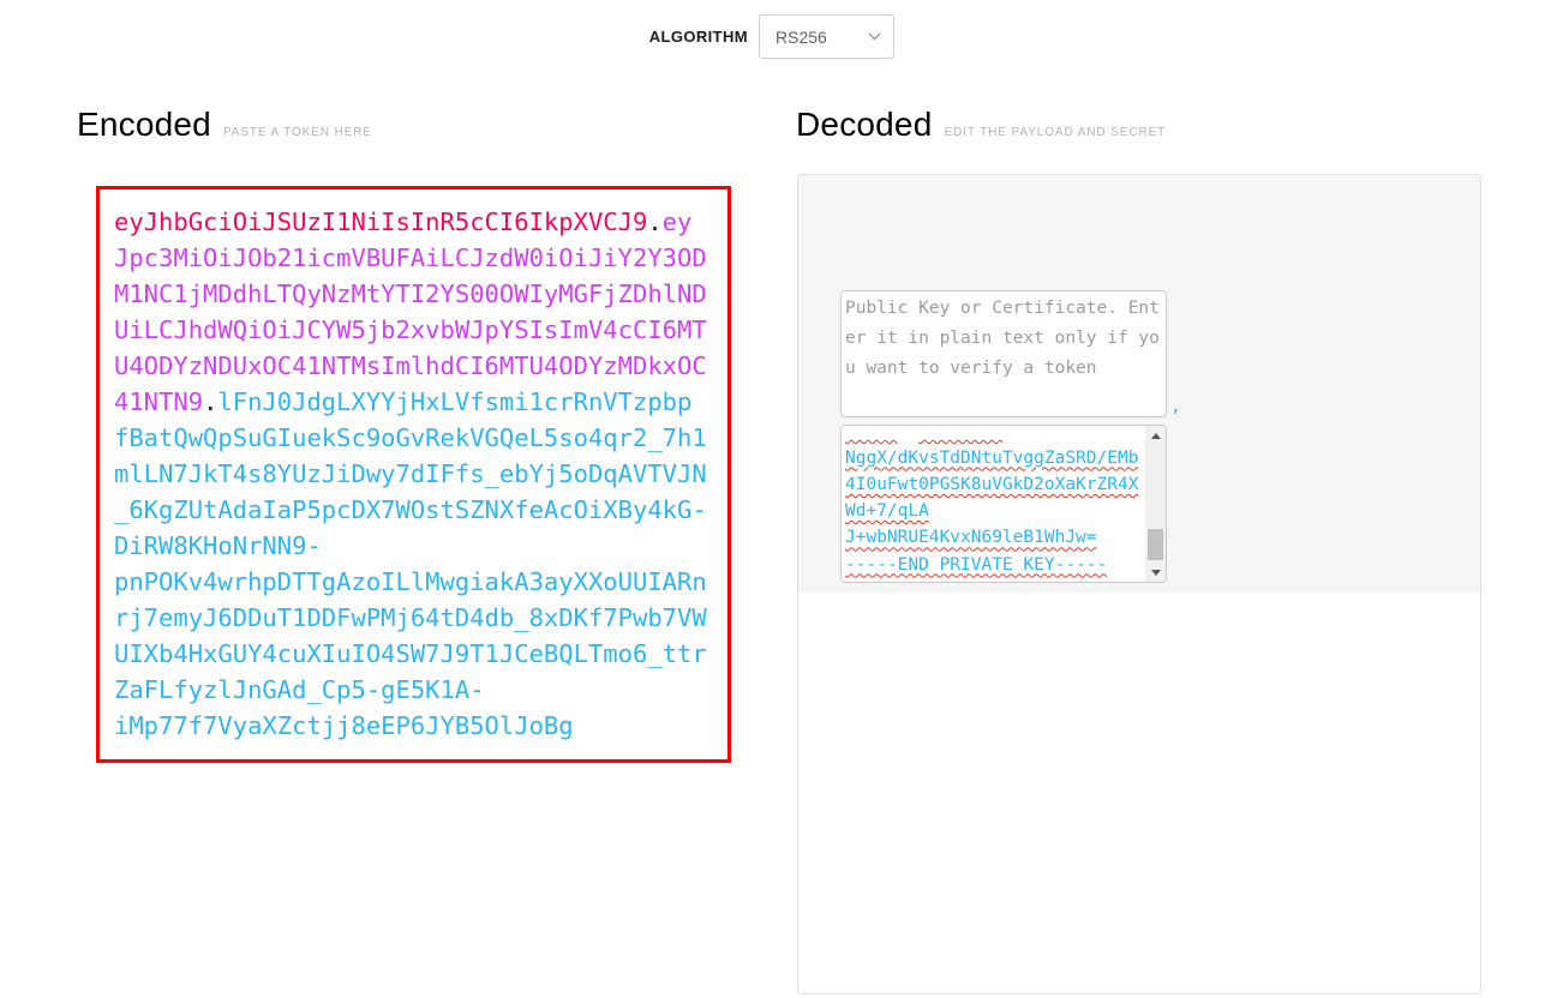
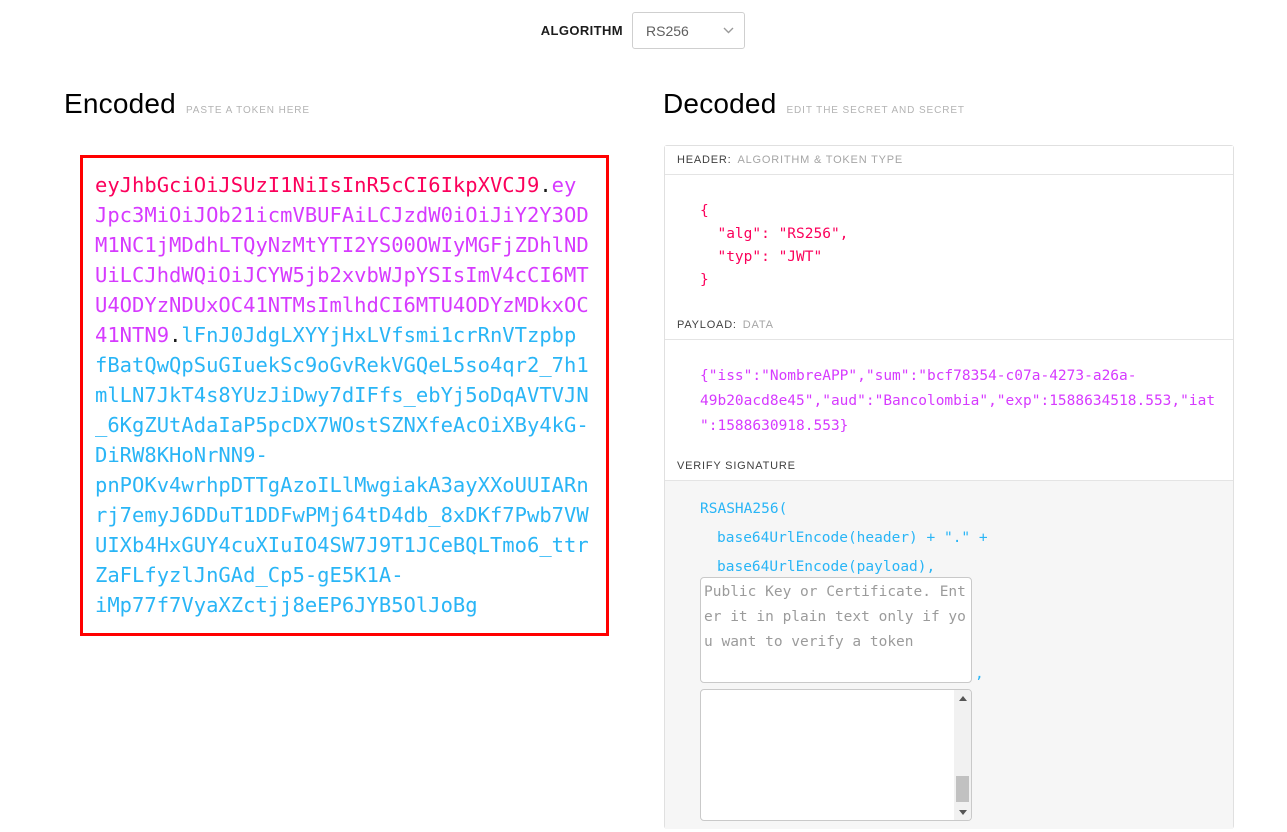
  ALGORITHM
  RS256
  Encoded PASTE A TOKEN HERE
  eyJhbGciOiJSUzI1NiIsInR5cCI6IkpXVCJ9.eyJpc3MiOiJOb21icmVBUFAiLCJzdW0iOiJiY2Y3ODM1NC1jMDdhLTQyNzMtYTI2YS00OWIyMGFjZDhlNDUiLCJhdWQiOiJCYW5jb2xvbWJpYSIsImV4cCI6MTU4ODYzNDUxOC41NTMsImlhdCI6MTU4ODYzMDkxOC41NTN9.lFnJ0JdgLXYYjHxLVfsmi1crRnVTzpbpfBatQwQpSuGIuekSc9oGvRekVGQeL5so4qr2_7h1mlLN7JkT4s8YUzJiDwy7dIFfs_ebYj5oDqAVTVJN_6KgZUtAdaIaP5pcDX7WOstSZNXfeAcOiXBy4kG-DiRW8KHoNrNN9-pnPOKv4wrhpDTTgAzoILlMwgiakA3ayXXoUUIARnrj7emyJ6DDuT1DDFwPMj64tD4db_8xDKf7Pwb7VWUIXb4HxGUY4cuXIuIO4SW7J9T1JCeBQLTmo6_ttrZaFLfyzlJnGAd_Cp5-gE5K1A-iMp77f7VyaXZctjj8eEP6JYB5OlJoBg
- Decoded EDIT THE PAYLOAD AND SECRET
+ Decoded EDIT THE SECRET AND SECRET
+ HEADER:
+ ALGORITHM & TOKEN TYPE
+ {
+ "alg": "RS256",
+ "typ": "JWT"
+ }
+ PAYLOAD:
+ DATA
+ {"iss":"NombreAPP","sum":"bcf78354-c07a-4273-a26a-49b20acd8e45","aud":"Bancolombia","exp":1588634518.553,"iat":1588630918.553}
+ VERIFY SIGNATURE
+ RSASHA256(
+ base64UrlEncode(header) + "." +
+ base64UrlEncode(payload),
  ,
- xxxxx xxxxxxxx
- NggX/dKvsTdDNtuTvggZaSRD/EMb4I0uFwt0PGSK8uVGkD2oXaKrZR4XWd+7/qLA
- J+wbNRUE4KvxN69leB1WhJw=
- -----END PRIVATE KEY-----
